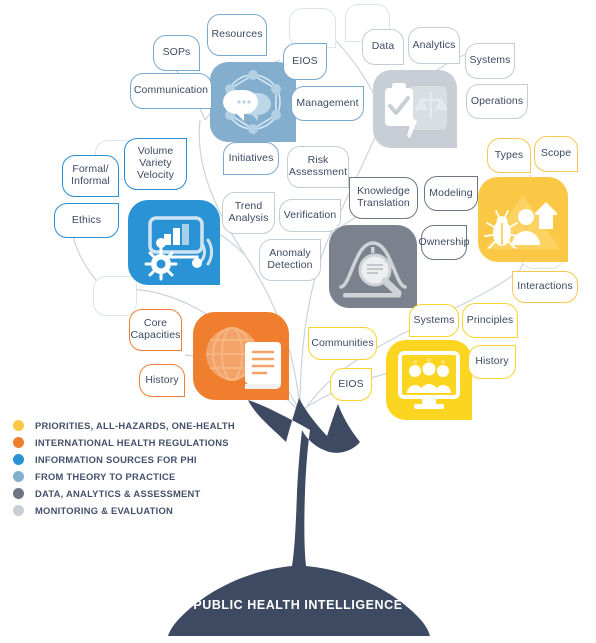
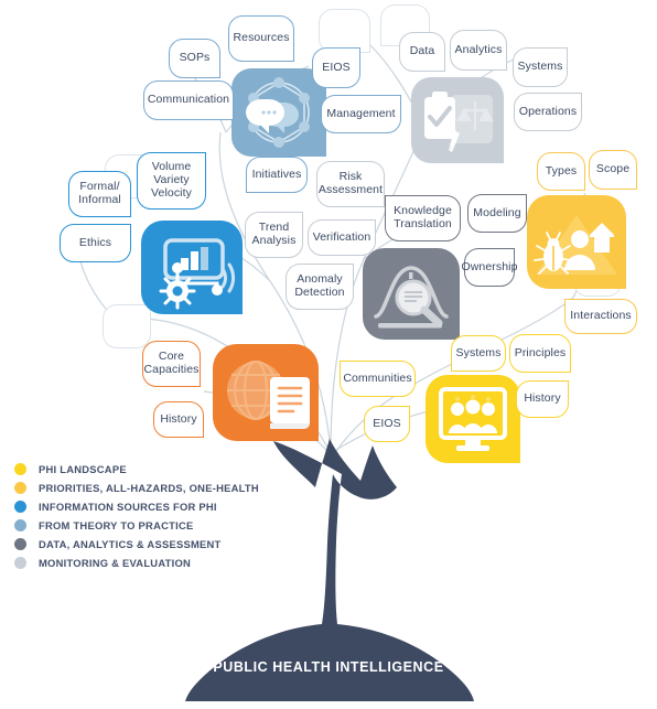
  Resources
  SOPs
  Communication
  EIOS
  Management
  Data
  Analytics
  Systems
  Operations
  Types
  Scope
  Interactions
  Formal/ Informal
  Volume Variety Velocity
  Ethics
  Initiatives
  Risk Assessment
  Trend Analysis
  Verification
  Anomaly Detection
  Knowledge Translation
  Modeling
  Ownership
  Core Capacities
  History
  Communities
  EIOS
  Systems
  Principles
  History
  PUBLIC HEALTH INTELLIGENCE
+ PHI LANDSCAPE
  PRIORITIES, ALL-HAZARDS, ONE-HEALTH
- INTERNATIONAL HEALTH REGULATIONS
  INFORMATION SOURCES FOR PHI
  FROM THEORY TO PRACTICE
  DATA, ANALYTICS & ASSESSMENT
  MONITORING & EVALUATION
